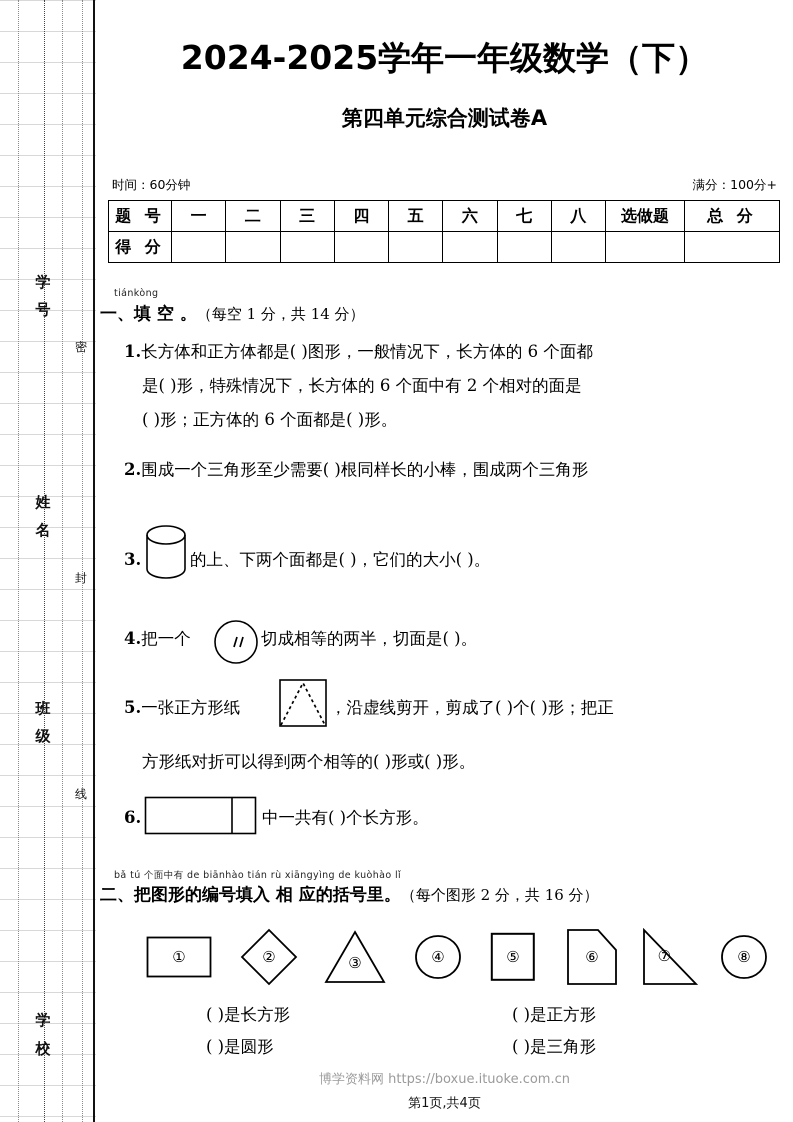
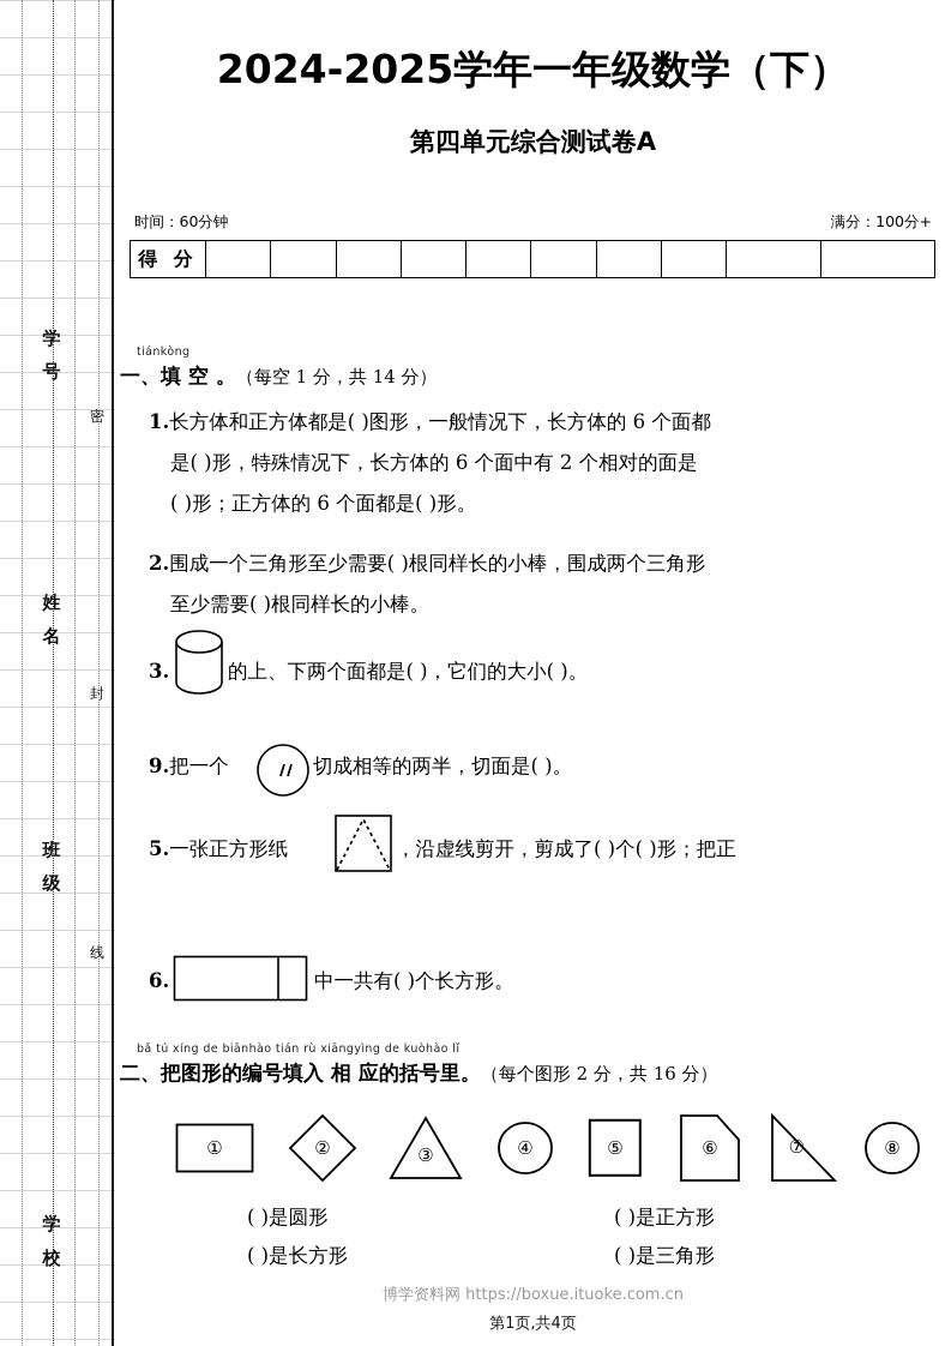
  2024-2025学年一年级数学（下）
  第四单元综合测试卷A
  时间：60分钟
  满分：100分+
- 题 号	一	二	三	四	五	六	七	八	选做题	总 分
  得 分
  tiánkòng
  一、填 空 。（每空 1 分，共 14 分）
  1.长方体和正方体都是( )图形，一般情况下，长方体的 6 个面都
  是( )形，特殊情况下，长方体的 6 个面中有 2 个相对的面是
  ( )形；正方体的 6 个面都是( )形。
  2.围成一个三角形至少需要( )根同样长的小棒，围成两个三角形
+ 至少需要( )根同样长的小棒。
  3.
  的上、下两个面都是( )，它们的大小( )。
- 4.把一个
+ 9.把一个
  切成相等的两半，切面是( )。
  5.一张正方形纸
  ，沿虚线剪开，剪成了( )个( )形；把正
- 方形纸对折可以得到两个相等的( )形或( )形。
  6.
  中一共有( )个长方形。
- bǎ tú 个面中有 de biānhào tián rù xiāngyìng de kuòhào lǐ
+ bǎ tú xíng de biānhào tián rù xiāngyìng de kuòhào lǐ
  二、把图形的编号填入 相 应的括号里。（每个图形 2 分，共 16 分）
  ①
  ②
  ③
  ④
  ⑤
  ⑥
  ⑦
  ⑧
- ( )是长方形
+ ( )是圆形
  ( )是正方形
- ( )是圆形
+ ( )是长方形
  ( )是三角形
  博学资料网 https://boxue.ituoke.com.cn
  第1页,共4页
